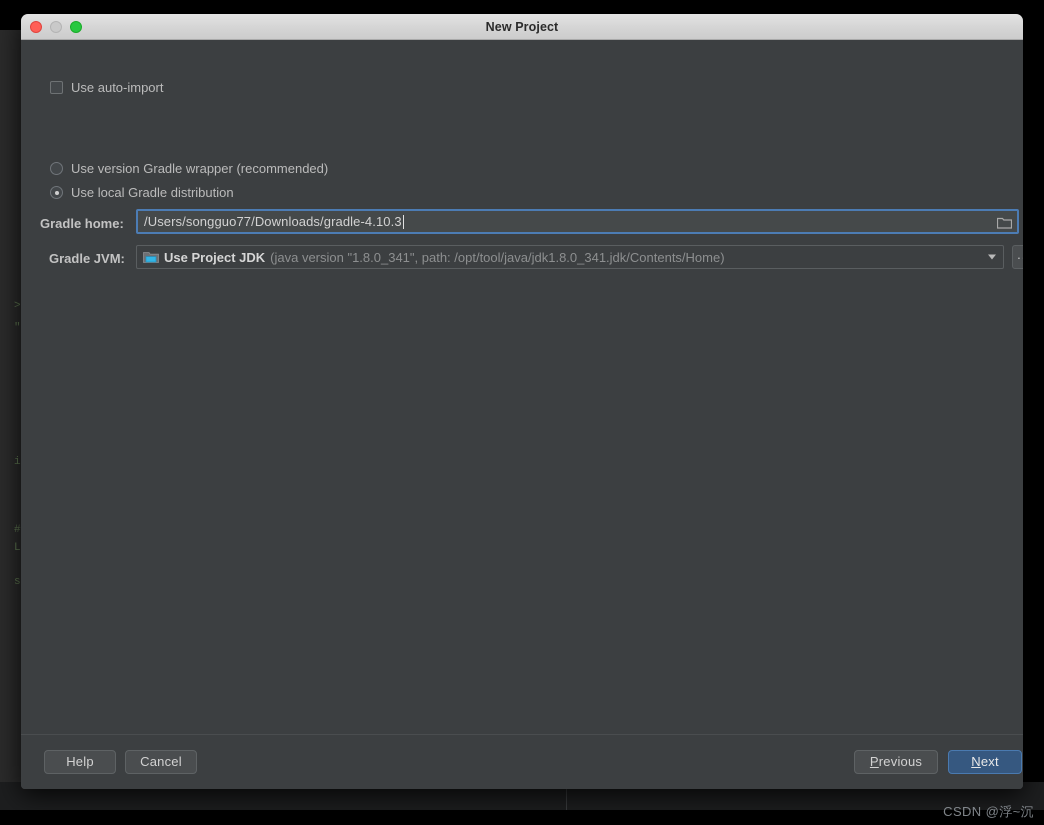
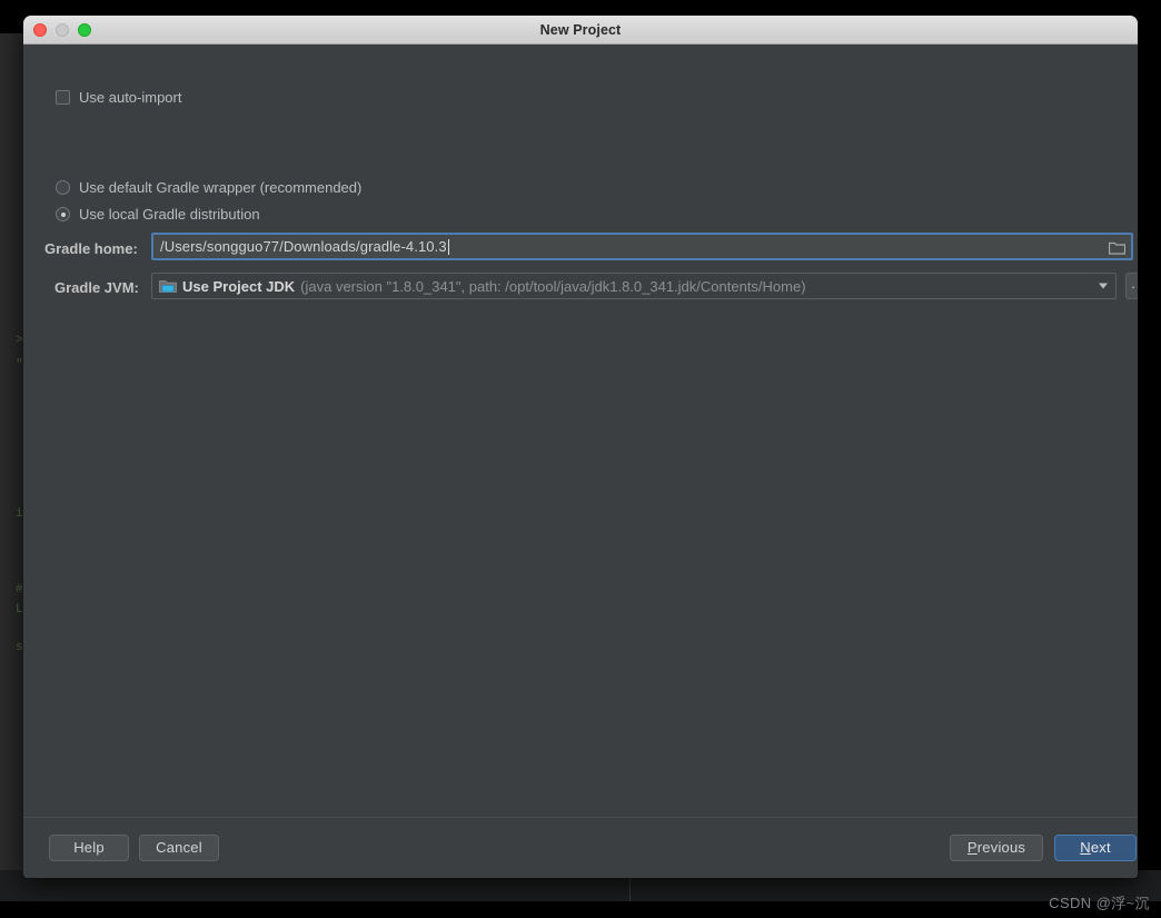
  >
  "
  i
  #
  L
  s
  New Project
  Use auto-import
- Use version Gradle wrapper (recommended)
+ Use default Gradle wrapper (recommended)
  Use local Gradle distribution
  Gradle home:
  /Users/songguo77/Downloads/gradle-4.10.3
  Gradle JVM:
  Use Project JDK
  (java version "1.8.0_341", path: /opt/tool/java/jdk1.8.0_341.jdk/Contents/Home)
  Help
  Cancel
  Previous
  Next
  CSDN @浮~沉
